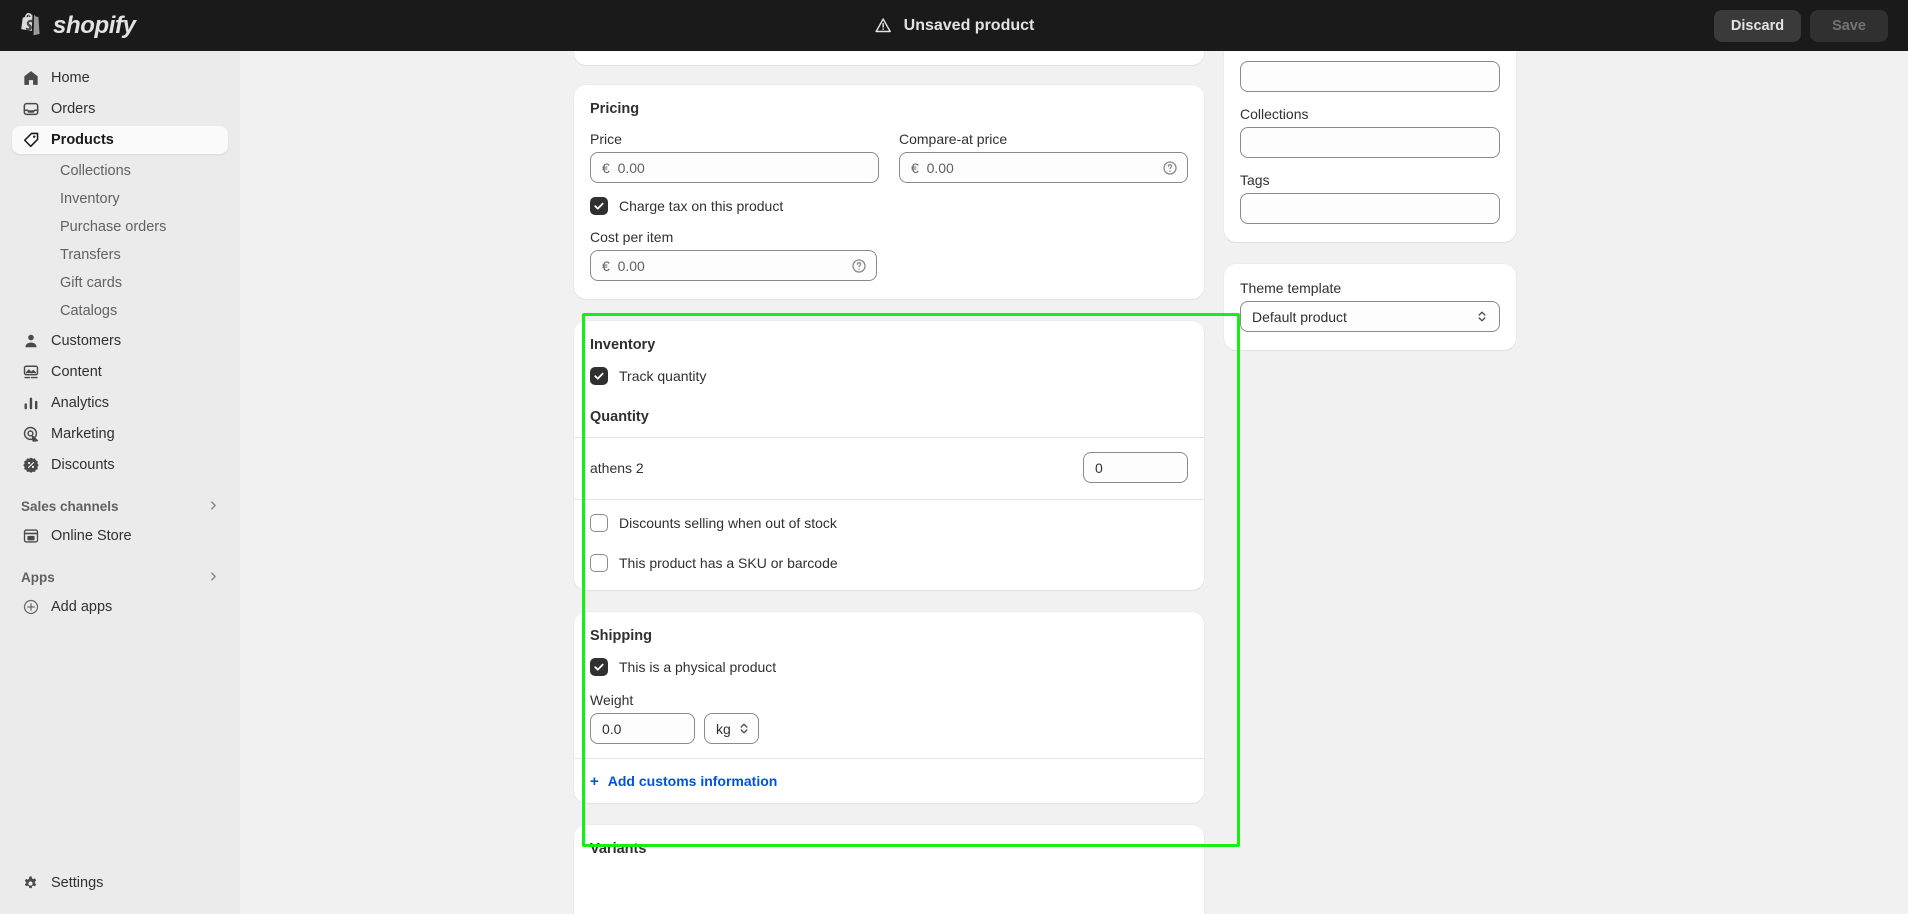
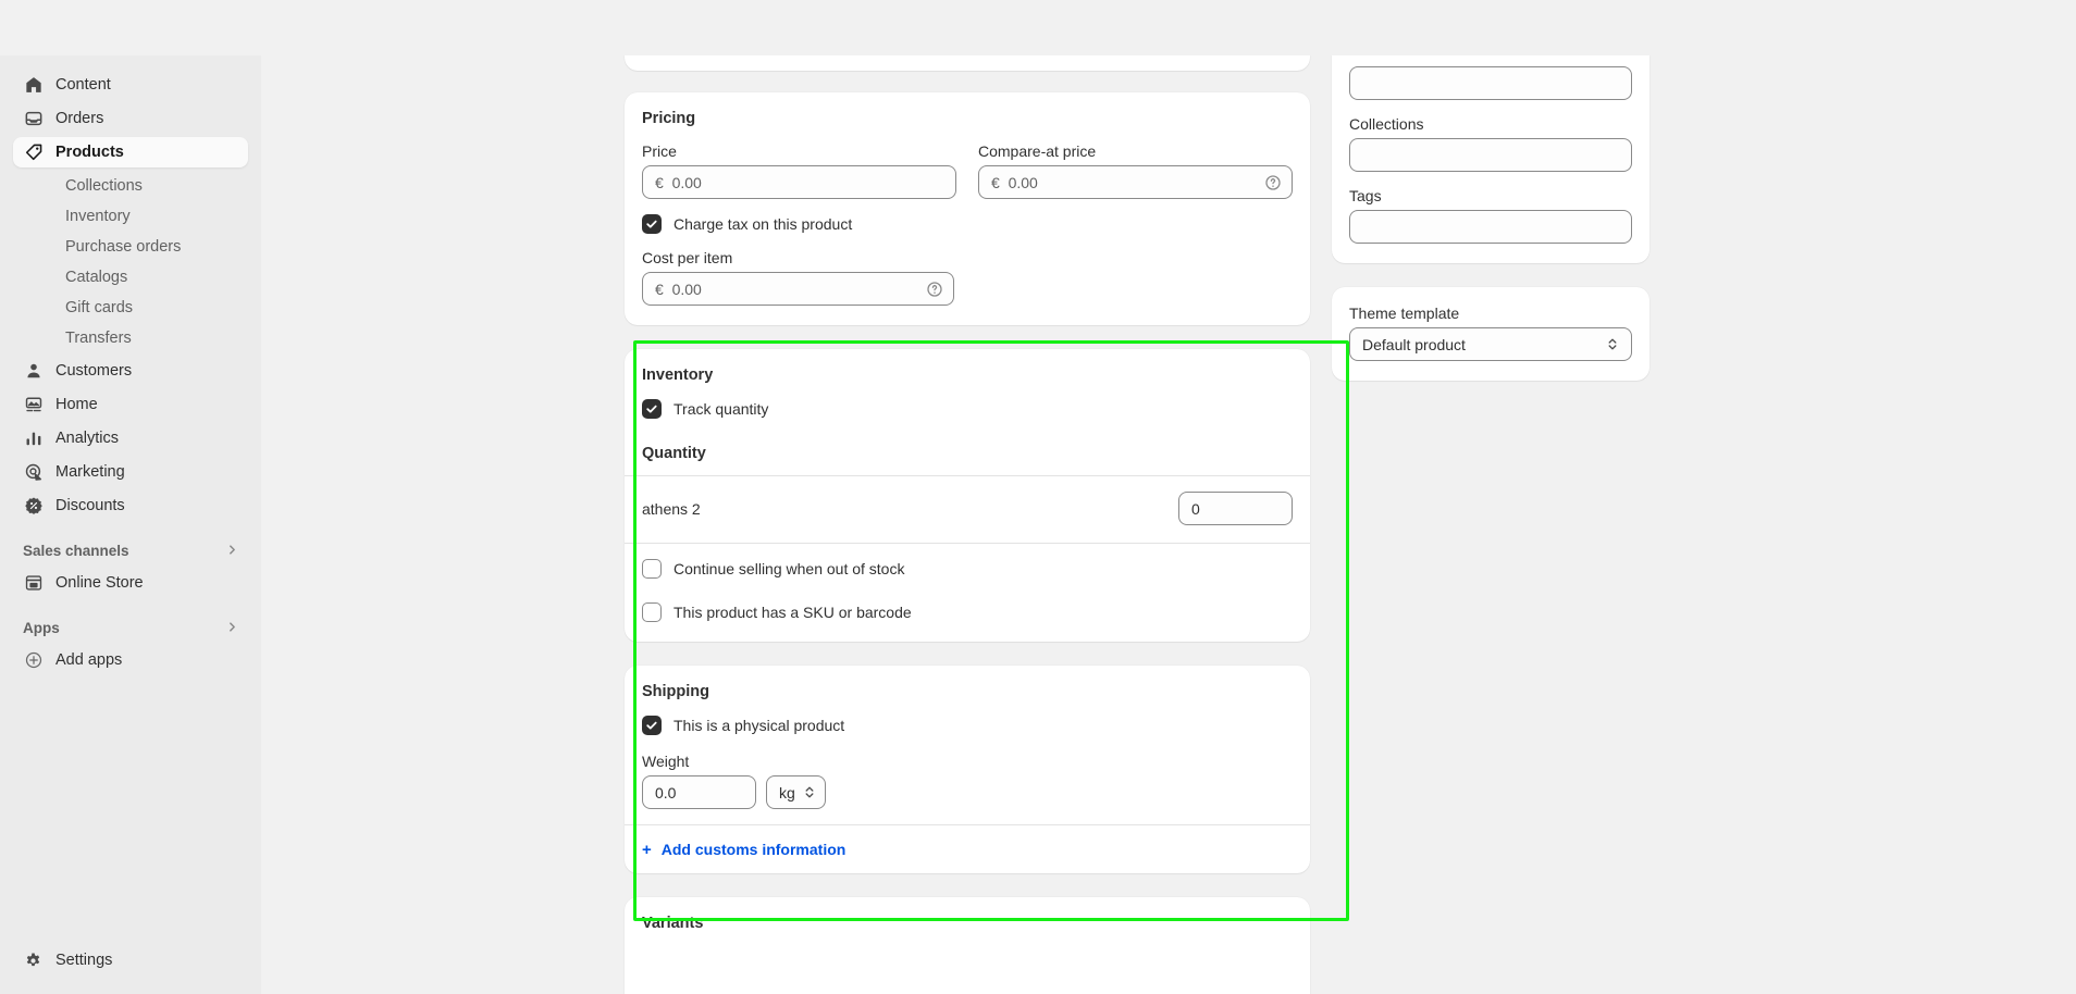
- shopify
- Unsaved product
- Discard
- Save
- Home
+ Content
  Orders
  Products
  Collections
  Inventory
  Purchase orders
- Transfers
+ Catalogs
  Gift cards
- Catalogs
+ Transfers
  Customers
- Content
+ Home
  Analytics
  Marketing
  Discounts
  Sales channels
  Online Store
  Apps
  Add apps
  Settings
  Pricing
  Price
  € 0.00
  Compare-at price
  € 0.00
  Charge tax on this product
  Cost per item
  € 0.00
  Inventory
  Track quantity
  Quantity
  athens 2
  0
- Discounts selling when out of stock
+ Continue selling when out of stock
  This product has a SKU or barcode
  Shipping
  This is a physical product
  Weight
  0.0
  kg
  +
  Add customs information
  Variants
  Collections
  Tags
  Theme template
  Default product
